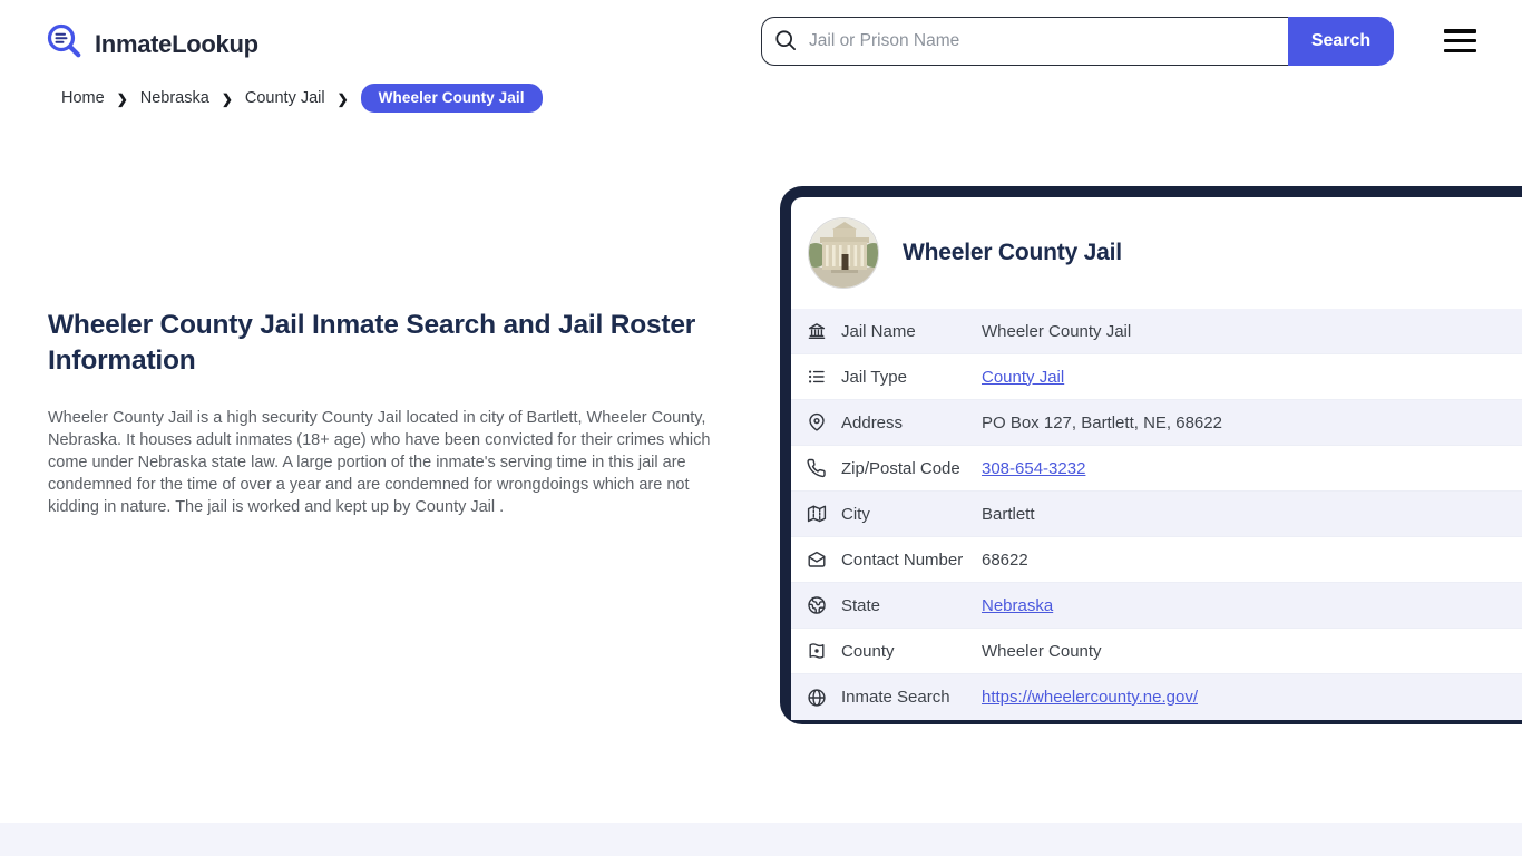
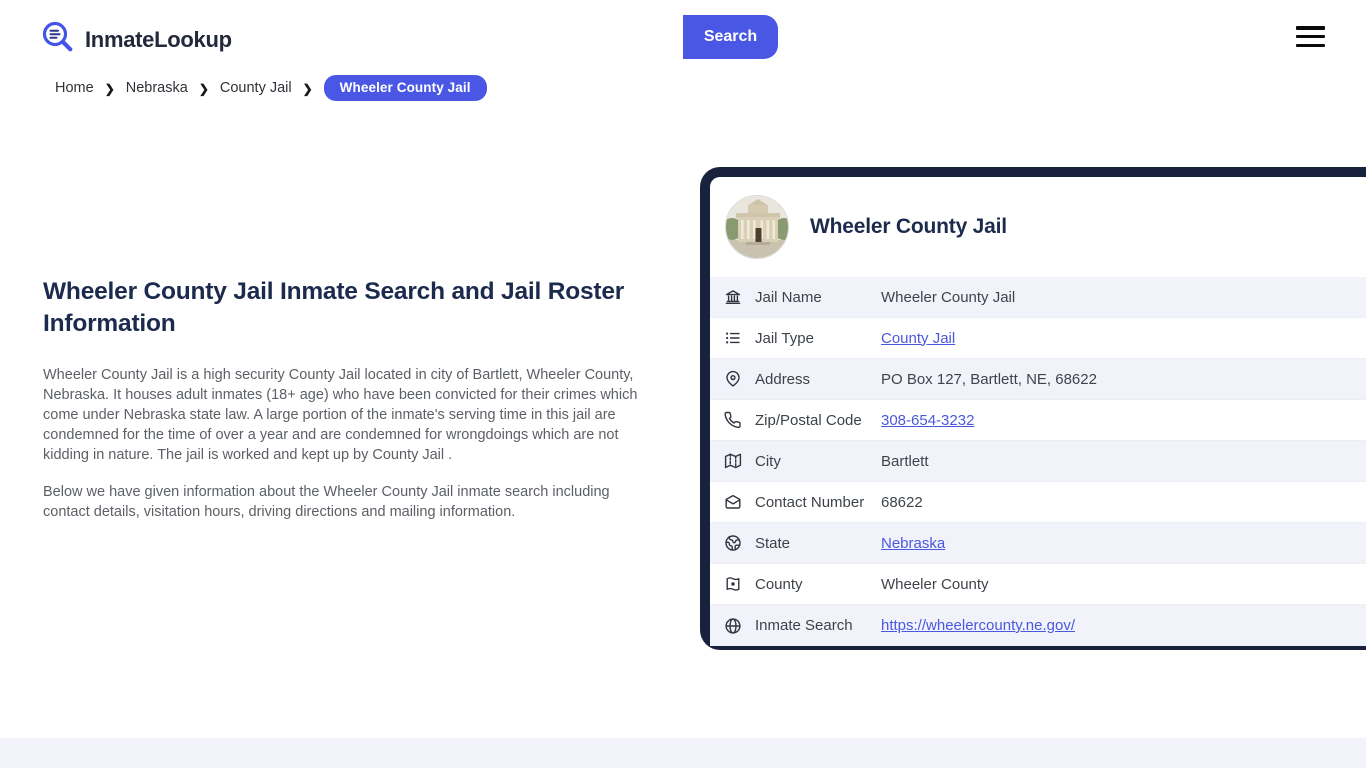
  InmateLookup
- Jail or Prison Name
  Search
  Home
  ❯
  Nebraska
  ❯
  County Jail
  ❯
  Wheeler County Jail
  Wheeler County Jail Inmate Search and Jail Roster Information
  Wheeler County Jail is a high security County Jail located in city of Bartlett, Wheeler County, Nebraska. It houses adult inmates (18+ age) who have been convicted for their crimes which come under Nebraska state law. A large portion of the inmate's serving time in this jail are condemned for the time of over a year and are condemned for wrongdoings which are not kidding in nature. The jail is worked and kept up by County Jail .
+ Below we have given information about the Wheeler County Jail inmate search including contact details, visitation hours, driving directions and mailing information.
  Wheeler County Jail
  Jail Name
  Wheeler County Jail
  Jail Type
  County Jail
  Address
  PO Box 127, Bartlett, NE, 68622
  Zip/Postal Code
  308-654-3232
  City
  Bartlett
  Contact Number
  68622
  State
  Nebraska
  County
  Wheeler County
  Inmate Search
  https://wheelercounty.ne.gov/
